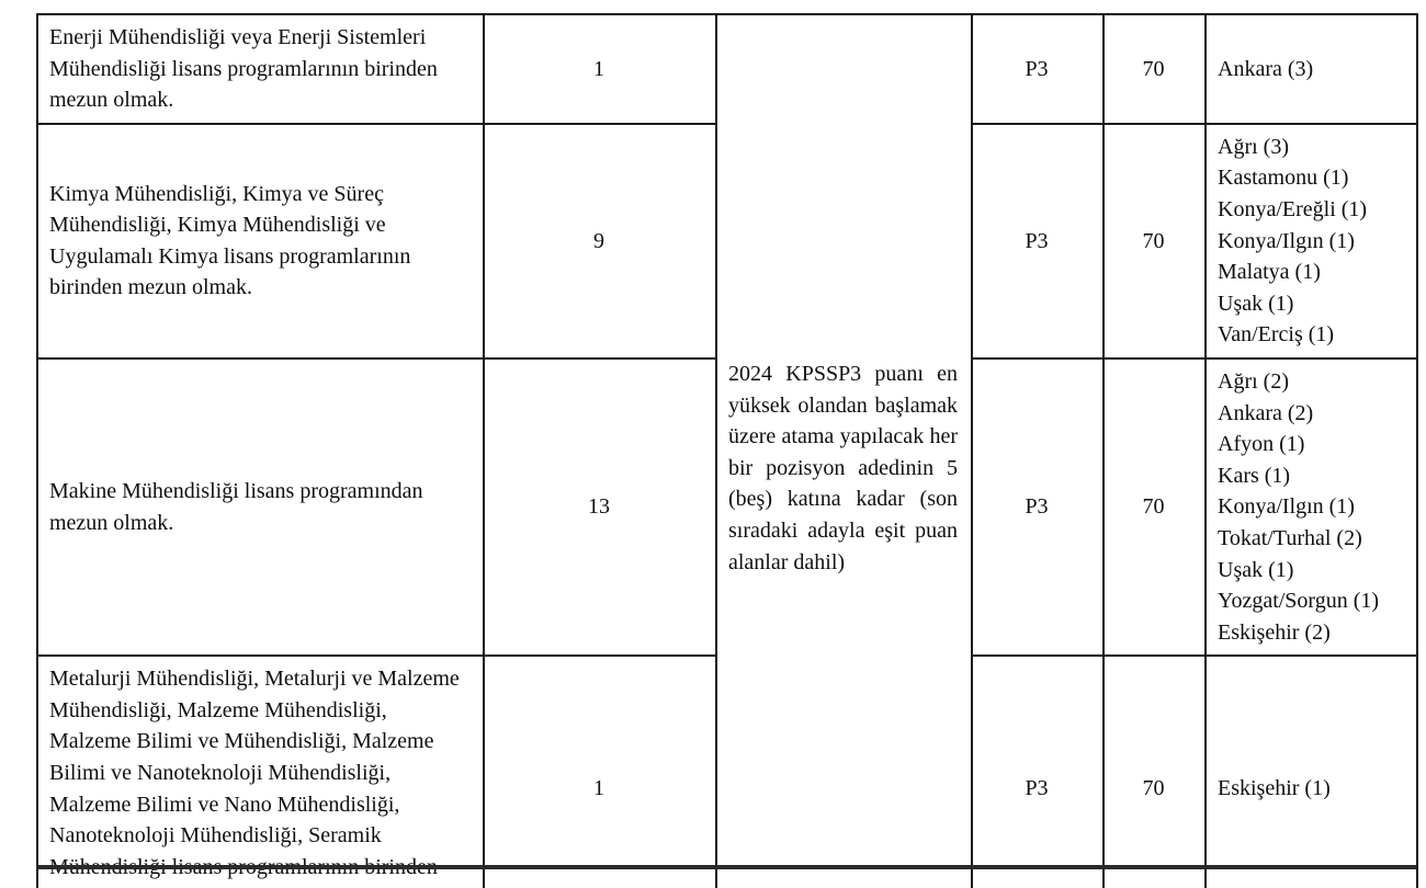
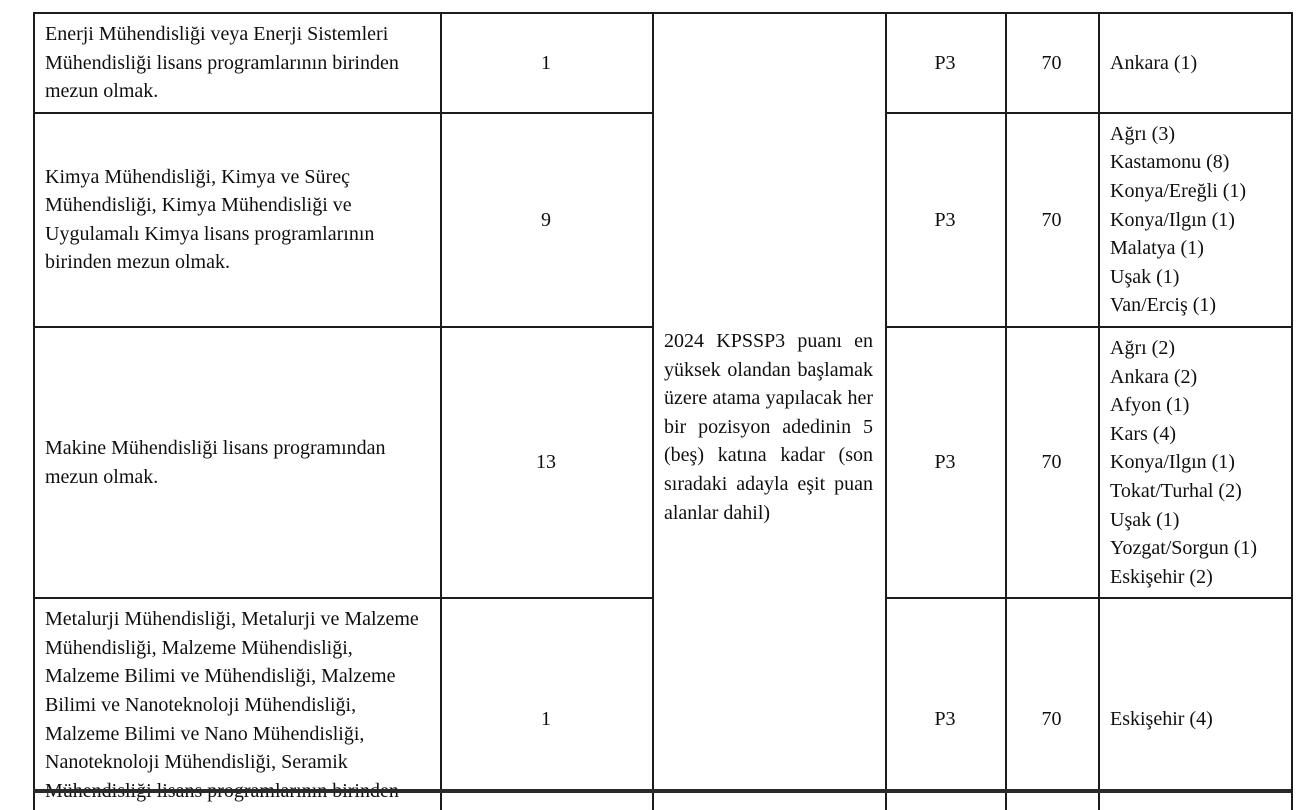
- Enerji Mühendisliği veya Enerji Sistemleri Mühendisliği lisans programlarının birinden mezun olmak.	1	2024 KPSSP3 puanı en yüksek olandan başlamak üzere atama yapılacak her bir pozisyon adedinin 5 (beş) katına kadar (son sıradaki adayla eşit puan alanlar dahil)	P3	70	Ankara (3)
+ Enerji Mühendisliği veya Enerji Sistemleri Mühendisliği lisans programlarının birinden mezun olmak.	1	2024 KPSSP3 puanı en yüksek olandan başlamak üzere atama yapılacak her bir pozisyon adedinin 5 (beş) katına kadar (son sıradaki adayla eşit puan alanlar dahil)	P3	70	Ankara (1)
- Kimya Mühendisliği, Kimya ve Süreç Mühendisliği, Kimya Mühendisliği ve Uygulamalı Kimya lisans programlarının birinden mezun olmak.	9	P3	70	Ağrı (3)Kastamonu (1)Konya/Ereğli (1)Konya/Ilgın (1)Malatya (1)Uşak (1)Van/Erciş (1)
+ Kimya Mühendisliği, Kimya ve Süreç Mühendisliği, Kimya Mühendisliği ve Uygulamalı Kimya lisans programlarının birinden mezun olmak.	9	P3	70	Ağrı (3)Kastamonu (8)Konya/Ereğli (1)Konya/Ilgın (1)Malatya (1)Uşak (1)Van/Erciş (1)
- Makine Mühendisliği lisans programından mezun olmak.	13	P3	70	Ağrı (2)Ankara (2)Afyon (1)Kars (1)Konya/Ilgın (1)Tokat/Turhal (2)Uşak (1)Yozgat/Sorgun (1)Eskişehir (2)
+ Makine Mühendisliği lisans programından mezun olmak.	13	P3	70	Ağrı (2)Ankara (2)Afyon (1)Kars (4)Konya/Ilgın (1)Tokat/Turhal (2)Uşak (1)Yozgat/Sorgun (1)Eskişehir (2)
- Metalurji Mühendisliği, Metalurji ve Malzeme Mühendisliği, Malzeme Mühendisliği, Malzeme Bilimi ve Mühendisliği, Malzeme Bilimi ve Nanoteknoloji Mühendisliği, Malzeme Bilimi ve Nano Mühendisliği, Nanoteknoloji Mühendisliği, Seramik	1	P3	70	Eskişehir (1)
+ Metalurji Mühendisliği, Metalurji ve Malzeme Mühendisliği, Malzeme Mühendisliği, Malzeme Bilimi ve Mühendisliği, Malzeme Bilimi ve Nanoteknoloji Mühendisliği, Malzeme Bilimi ve Nano Mühendisliği, Nanoteknoloji Mühendisliği, Seramik	1	P3	70	Eskişehir (4)
